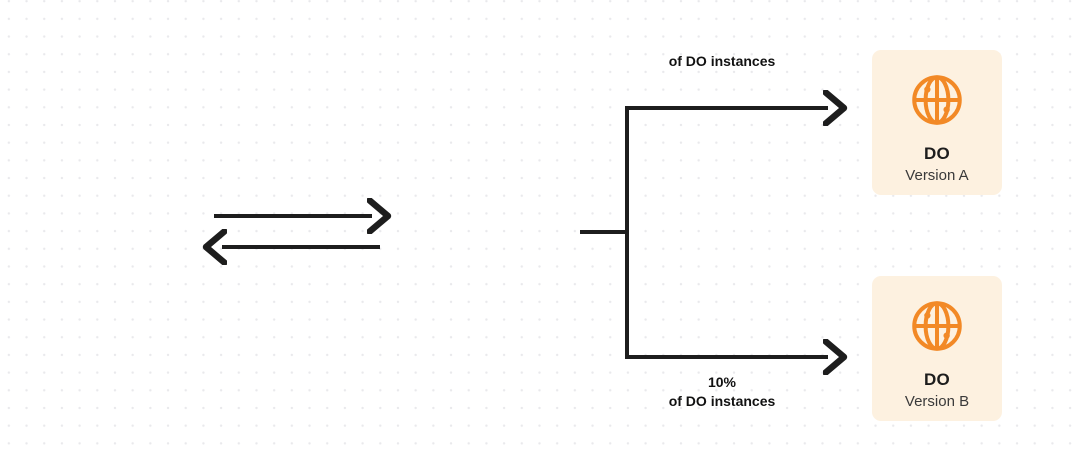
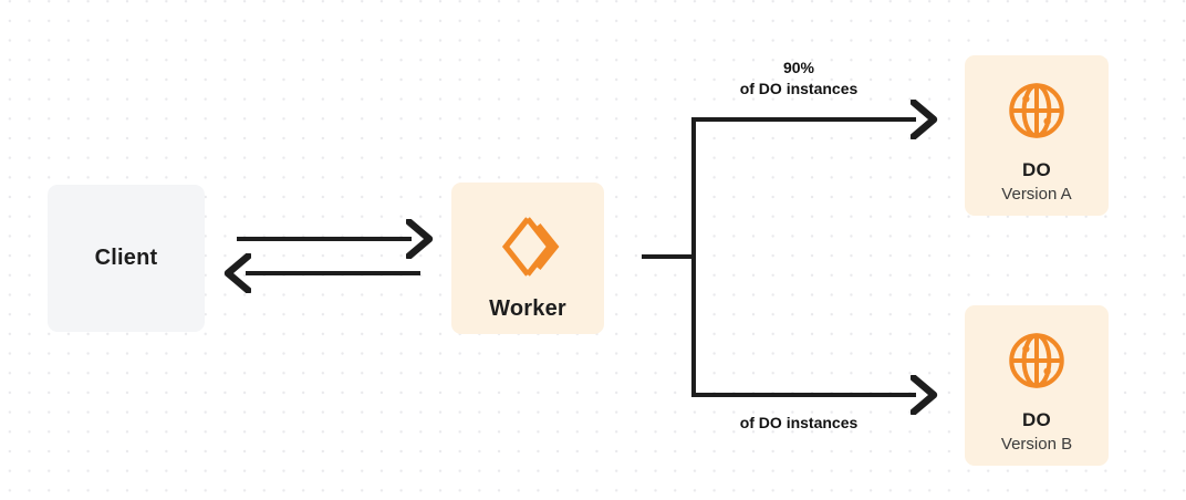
+ Client
+ Worker
  DO
  Version A
  DO
  Version B
+ 90%
  of DO instances
- 10%
  of DO instances
